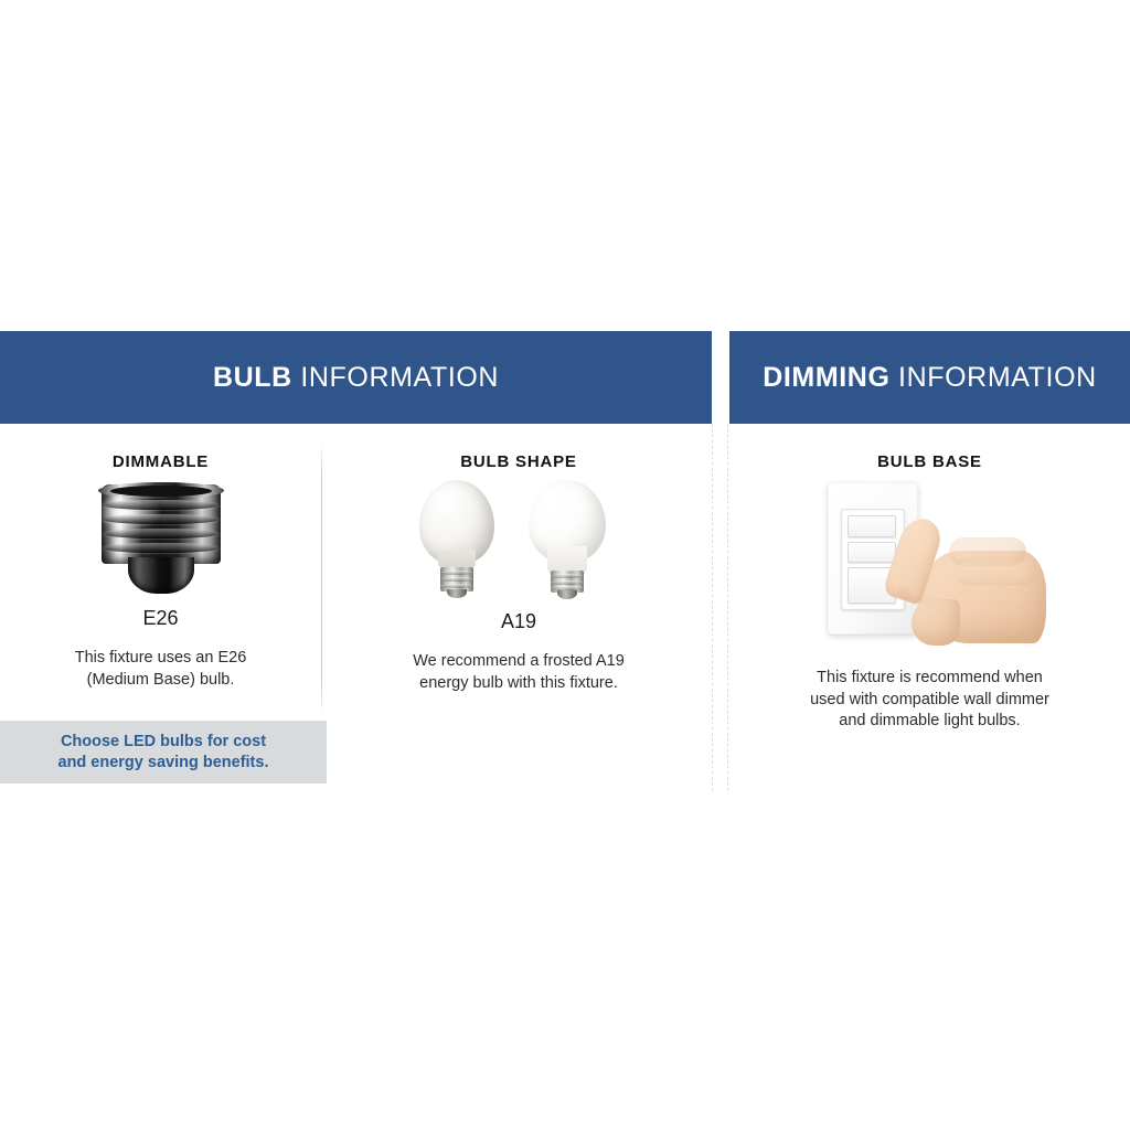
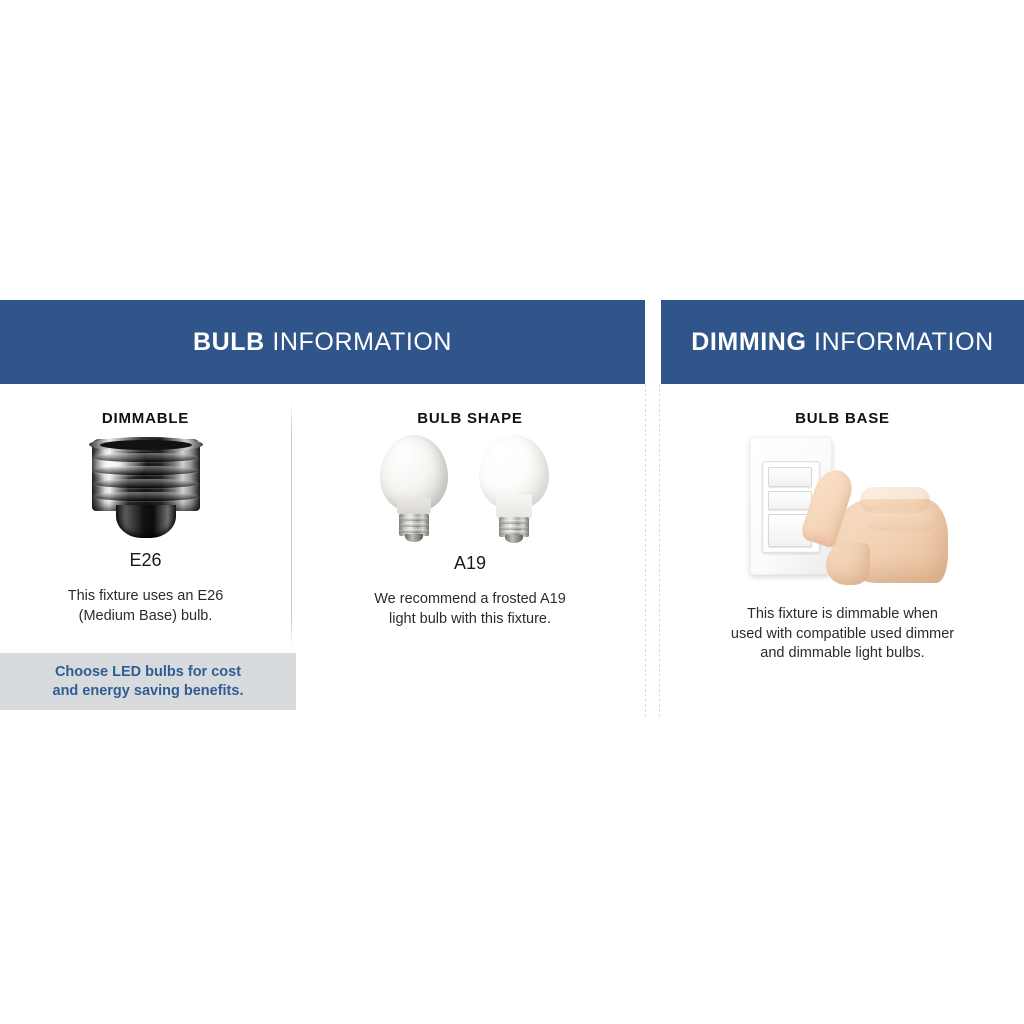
  BULB INFORMATION
  DIMMING INFORMATION
  DIMMABLE
  E26
  This fixture uses an E26
  (Medium Base) bulb.
  BULB SHAPE
  A19
  We recommend a frosted A19
- energy bulb with this fixture.
+ light bulb with this fixture.
  Choose LED bulbs for cost
  and energy saving benefits.
  BULB BASE
- This fixture is recommend when
+ This fixture is dimmable when
- used with compatible wall dimmer
+ used with compatible used dimmer
  and dimmable light bulbs.
